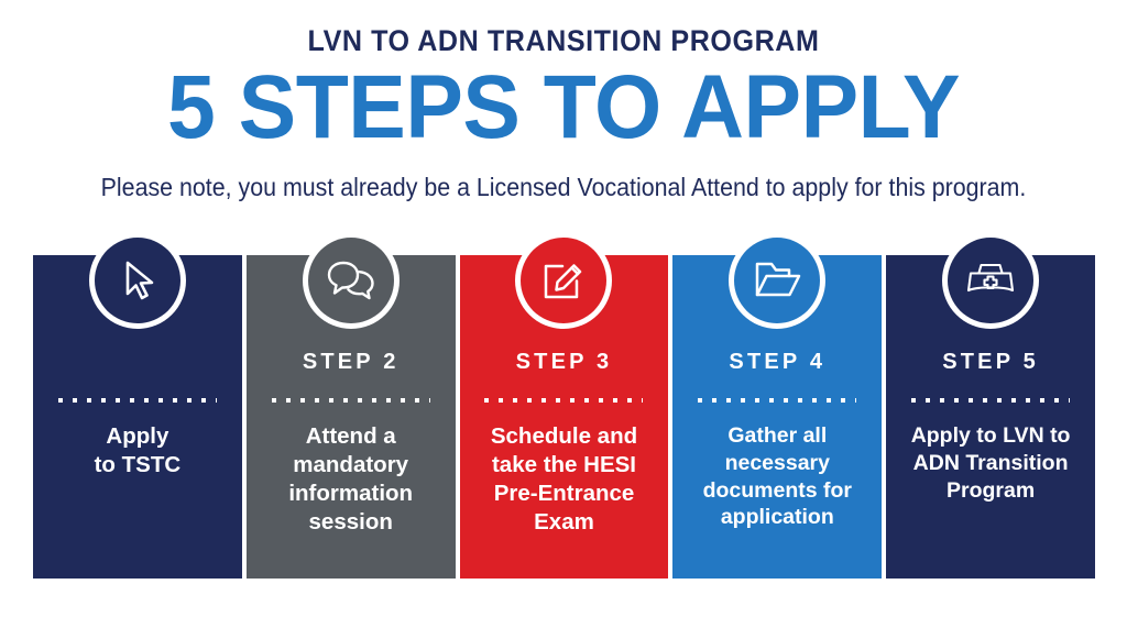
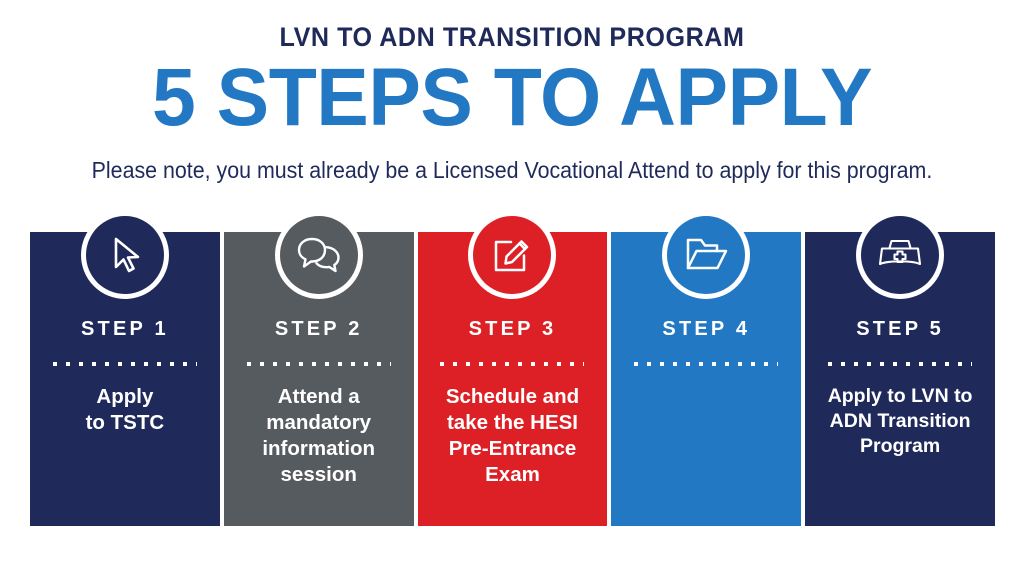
  LVN TO ADN TRANSITION PROGRAM
  5 STEPS TO APPLY
  Please note, you must already be a Licensed Vocational Attend to apply for this program.
+ STEP 1
  Apply
  to TSTC
  STEP 2
  Attend a
  mandatory
  information
  session
  STEP 3
  Schedule and
  take the HESI
  Pre-Entrance
  Exam
  STEP 4
- Gather all
- necessary
- documents for
- application
  STEP 5
  Apply to LVN to
  ADN Transition
  Program
